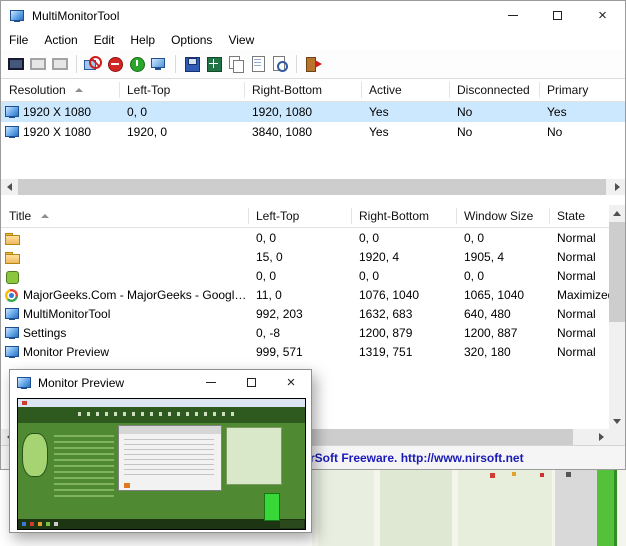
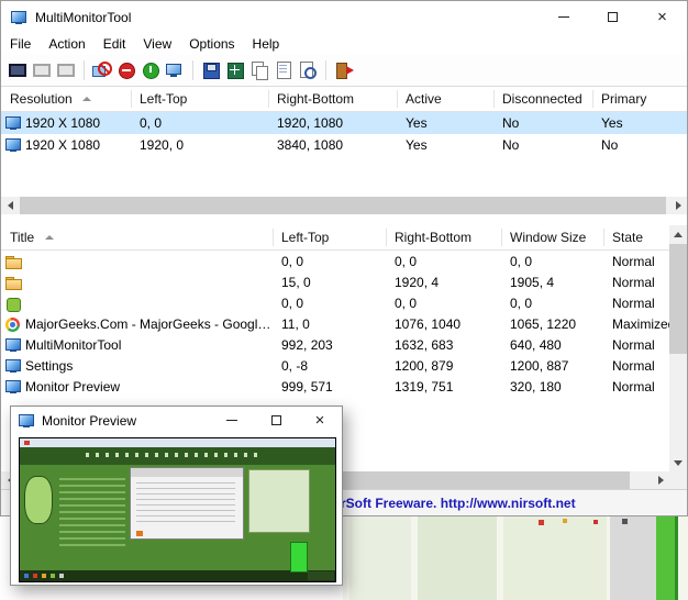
  MultiMonitorTool
  ×
  File
  Action
  Edit
- Help
+ View
  Options
- View
+ Help
  Resolution
  Left-Top
  Right-Bottom
  Active
  Disconnected
  Primary
  1920 X 1080
  0, 0
  1920, 1080
  Yes
  No
  Yes
  1920 X 1080
  1920, 0
  3840, 1080
  Yes
  No
  No
  Title
  Left-Top
  Right-Bottom
  Window Size
  State
  0, 0
  0, 0
  0, 0
  Normal
  15, 0
  1920, 4
  1905, 4
  Normal
  0, 0
  0, 0
  0, 0
  Normal
  MajorGeeks.Com - MajorGeeks - Google ..
  11, 0
  1076, 1040
- 1065, 1040
+ 1065, 1220
  Maximize
  MultiMonitorTool
  992, 203
  1632, 683
  640, 480
  Normal
  Settings
  0, -8
  1200, 879
  1200, 887
  Normal
  Monitor Preview
  999, 571
  1319, 751
  320, 180
  Normal
  rSoft Freeware. http://www.nirsoft.net
  Monitor Preview
  ×
